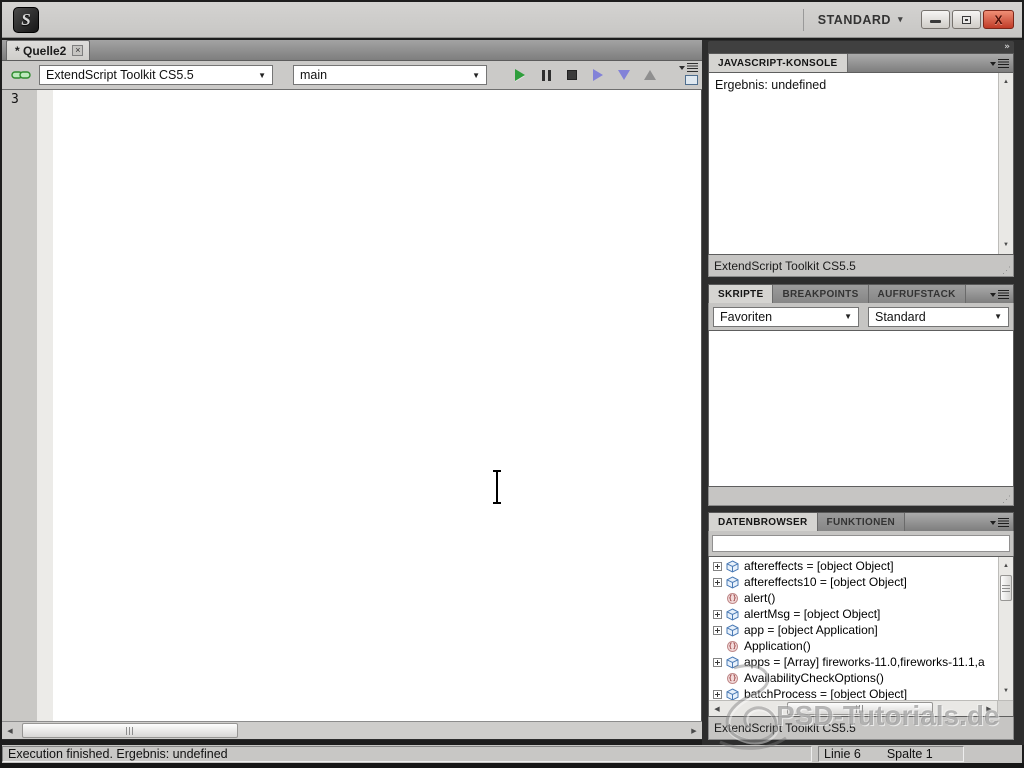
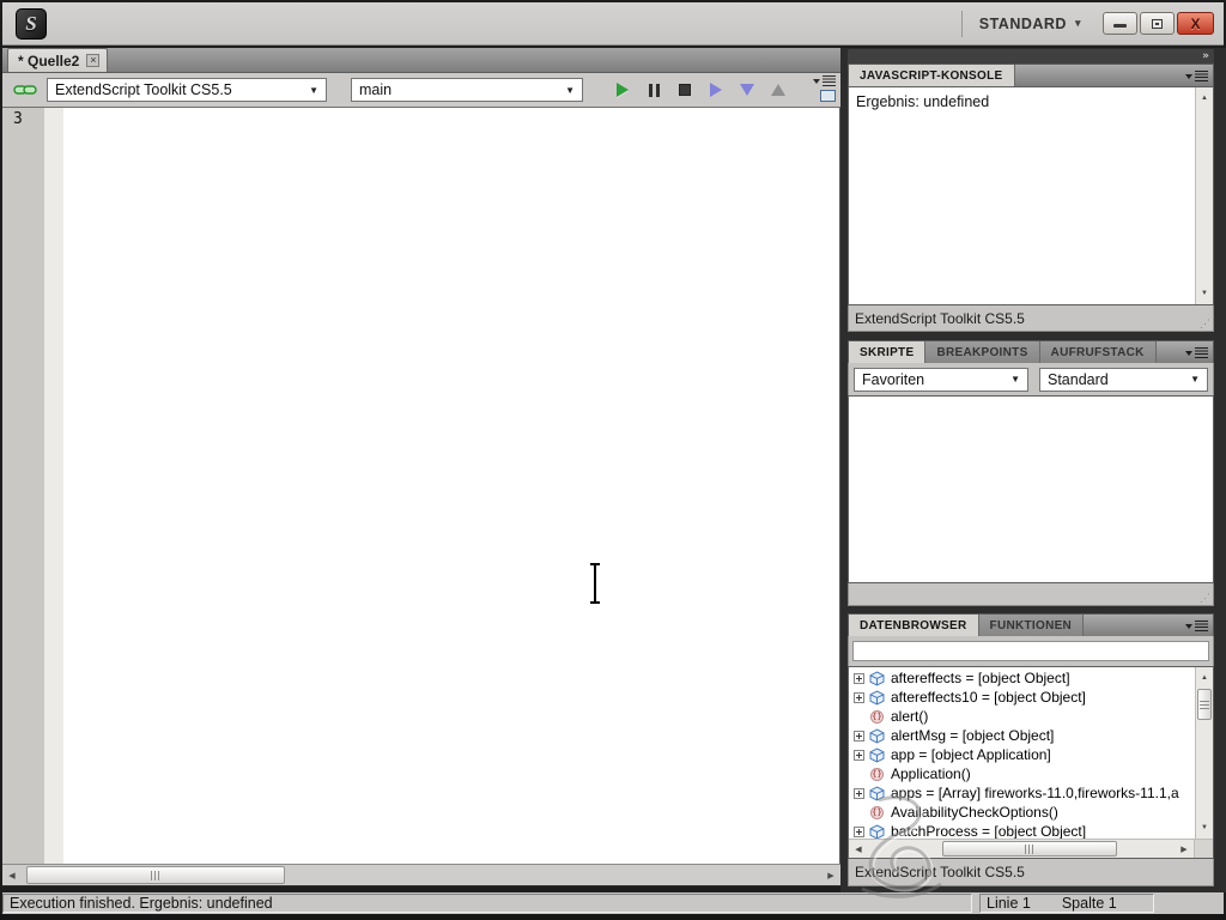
  S
  STANDARD
  ▾
  X
  * Quelle2
  ×
  ExtendScript Toolkit CS5.5
  ▼
  main
  ▼
  3
  »
  JAVASCRIPT-KONSOLE
  Ergebnis: undefined
  ExtendScript Toolkit CS5.5
  ⋰
  SKRIPTE
  BREAKPOINTS
  AUFRUFSTACK
  Favoriten
  ▼
  Standard
  ▼
  ⋰
  DATENBROWSER
  FUNKTIONEN
  aftereffects = [object Object]
  aftereffects10 = [object Object]
  {}
  alert()
  alertMsg = [object Object]
  app = [object Application]
  {}
  Application()
  apps = [Array] fireworks-11.0,fireworks-11.1,a
  {}
  AvailabilityCheckOptions()
  batchProcess = [object Object]
  ExtendScript Toolkit CS5.5
  Execution finished. Ergebnis: undefined
- Linie 6
+ Linie 1
  Spalte 1
- PSD-Tutorials.de
